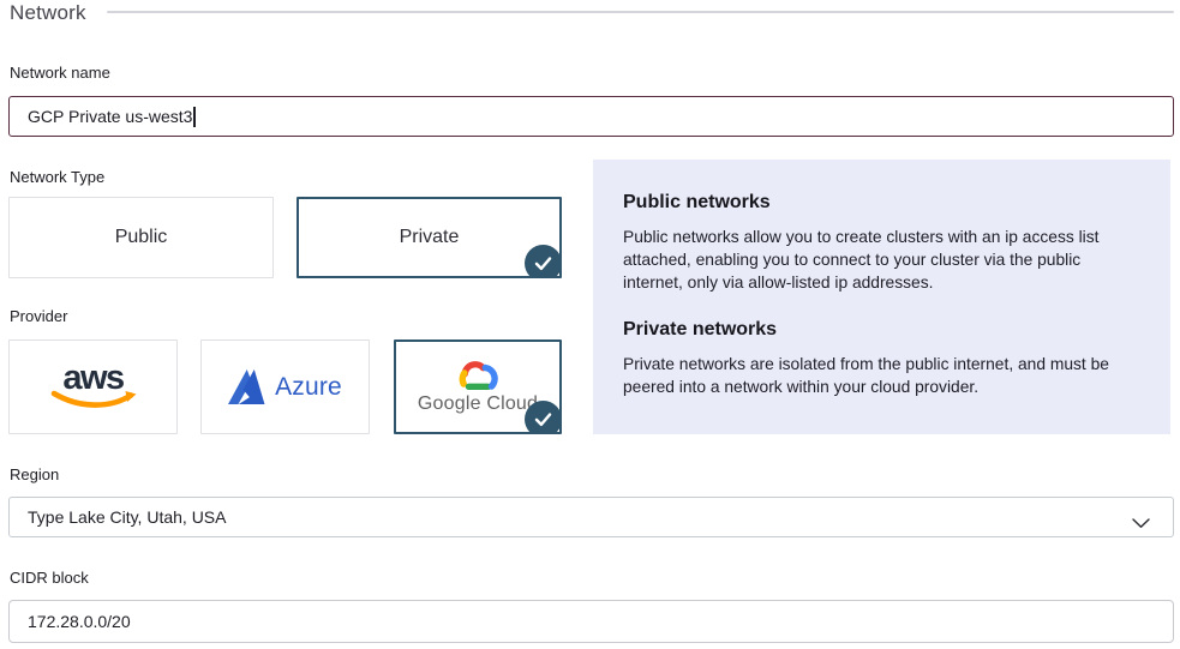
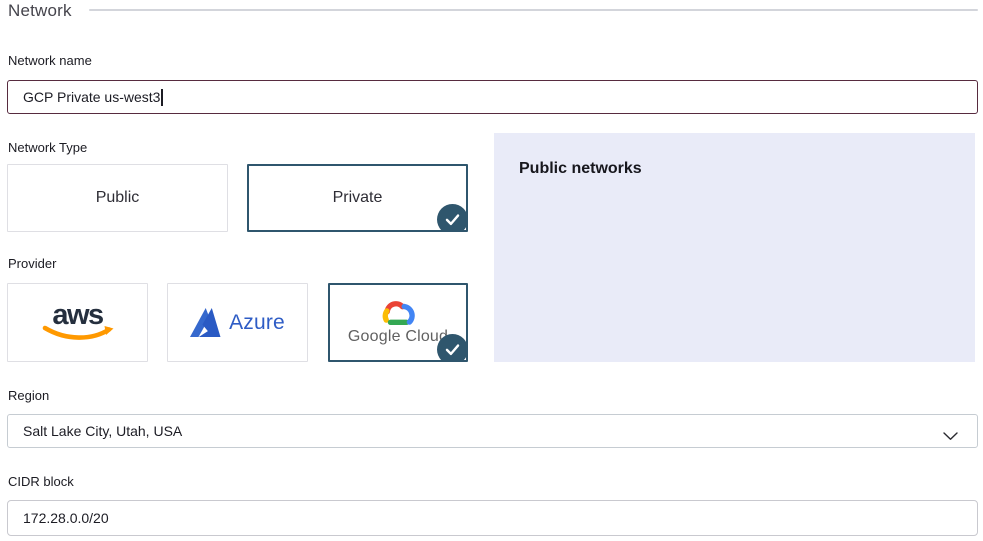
  Network
  Network name
  GCP Private us-west3
  Network Type
  Public
  Private
  Provider
  aws
  Azure
  Google Clou
  Public networks
- Public networks allow you to create clusters with an ip access list attached, enabling you to connect to your cluster via the public internet, only via allow-listed ip addresses.
- Private networks
- Private networks are isolated from the public internet, and must be peered into a network within your cloud provider.
  Region
- Type Lake City, Utah, USA
+ Salt Lake City, Utah, USA
  CIDR block
  172.28.0.0/20
